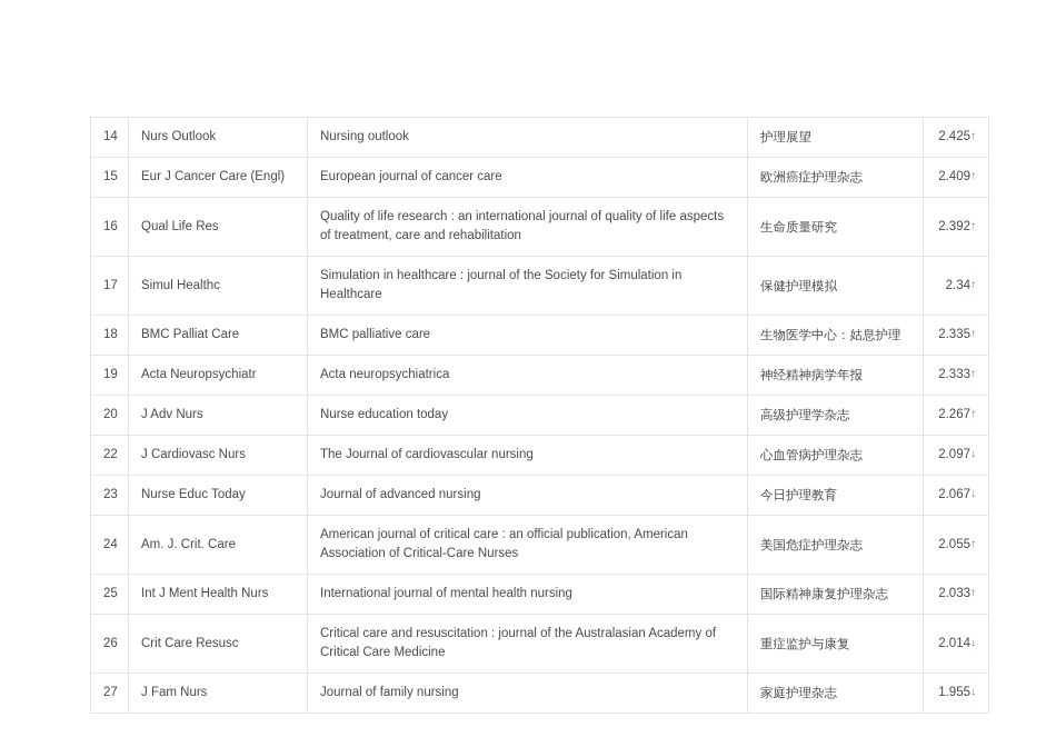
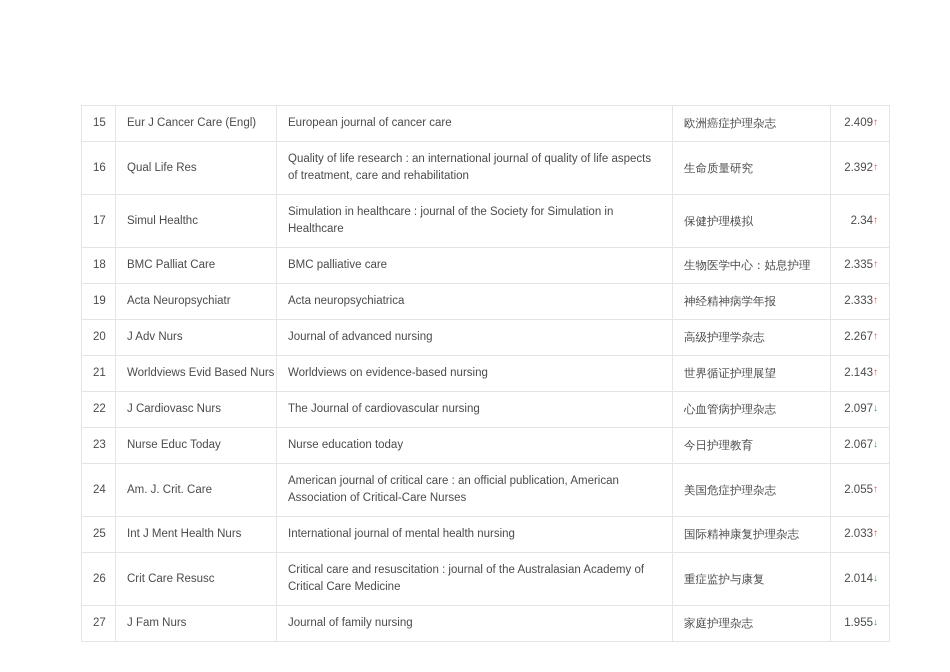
- 14	Nurs Outlook	Nursing outlook	护理展望	2.425↑
  15	Eur J Cancer Care (Engl)	European journal of cancer care	欧洲癌症护理杂志	2.409↑
  16	Qual Life Res	Quality of life research : an international journal of quality of life aspects of treatment, care and rehabilitation	生命质量研究	2.392↑
  17	Simul Healthc	Simulation in healthcare : journal of the Society for Simulation in Healthcare	保健护理模拟	2.34↑
  18	BMC Palliat Care	BMC palliative care	生物医学中心：姑息护理	2.335↑
  19	Acta Neuropsychiatr	Acta neuropsychiatrica	神经精神病学年报	2.333↑
- 20	J Adv Nurs	Nurse education today	高级护理学杂志	2.267↑
+ 20	J Adv Nurs	Journal of advanced nursing	高级护理学杂志	2.267↑
+ 21	Worldviews Evid Based Nurs	Worldviews on evidence-based nursing	世界循证护理展望	2.143↑
  22	J Cardiovasc Nurs	The Journal of cardiovascular nursing	心血管病护理杂志	2.097↓
- 23	Nurse Educ Today	Journal of advanced nursing	今日护理教育	2.067↓
+ 23	Nurse Educ Today	Nurse education today	今日护理教育	2.067↓
  24	Am. J. Crit. Care	American journal of critical care : an official publication, American Association of Critical-Care Nurses	美国危症护理杂志	2.055↑
  25	Int J Ment Health Nurs	International journal of mental health nursing	国际精神康复护理杂志	2.033↑
  26	Crit Care Resusc	Critical care and resuscitation : journal of the Australasian Academy of Critical Care Medicine	重症监护与康复	2.014↓
  27	J Fam Nurs	Journal of family nursing	家庭护理杂志	1.955↓
